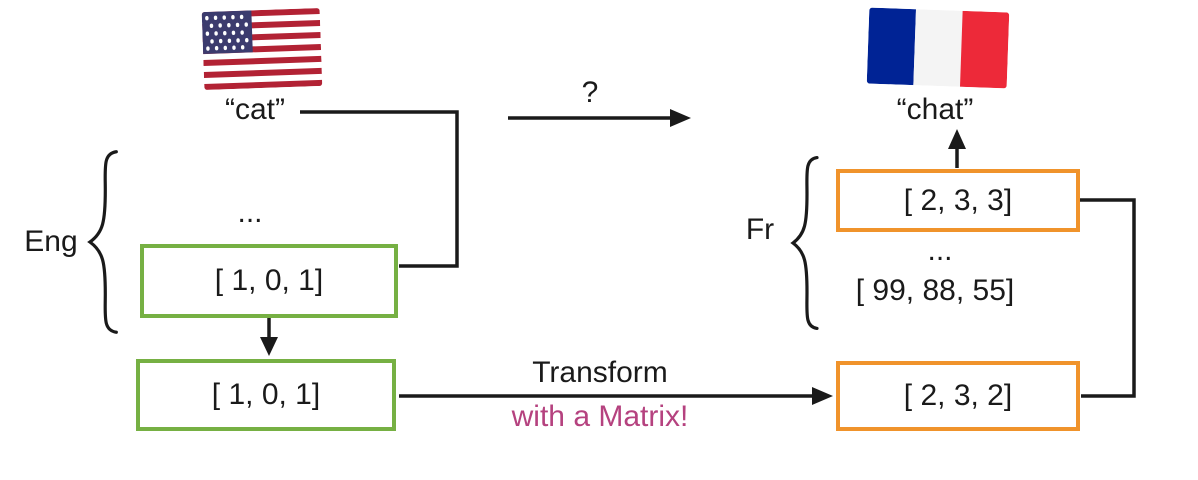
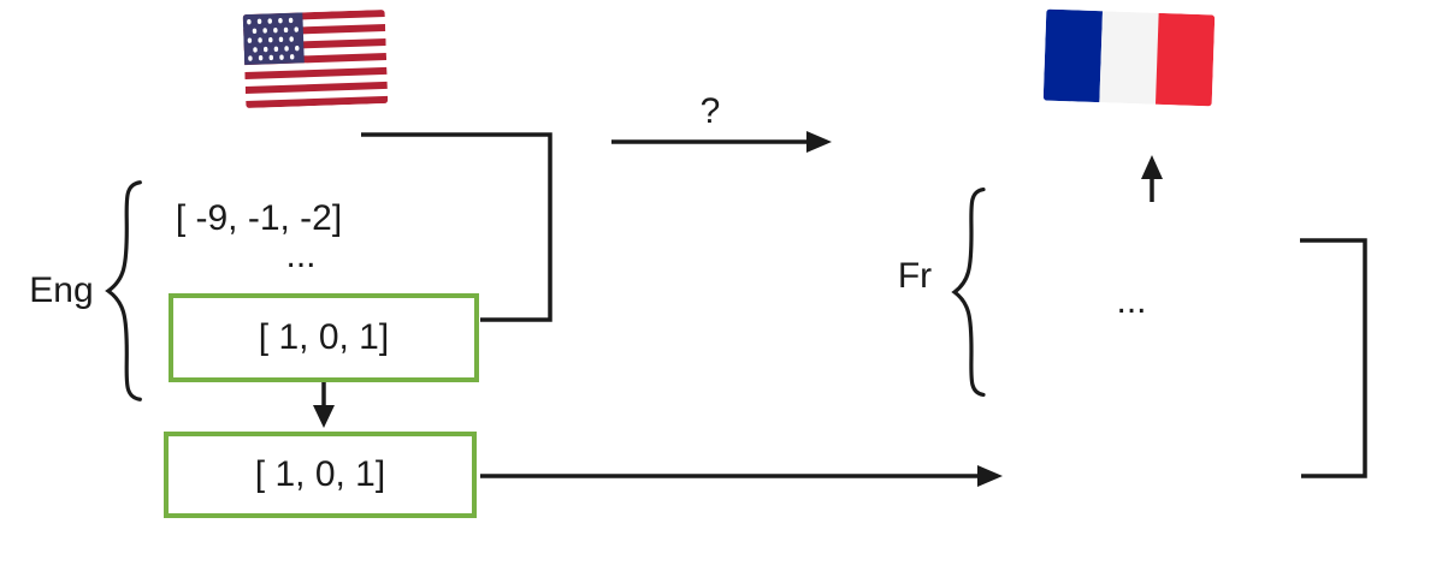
- “cat”
- “chat”
  ?
  Eng
+ [ -9, -1, -2]
  ...
  [ 1, 0, 1]
  [ 1, 0, 1]
- Transform
- with a Matrix!
  Fr
- [ 2, 3, 3]
  ...
- [ 99, 88, 55]
- [ 2, 3, 2]
